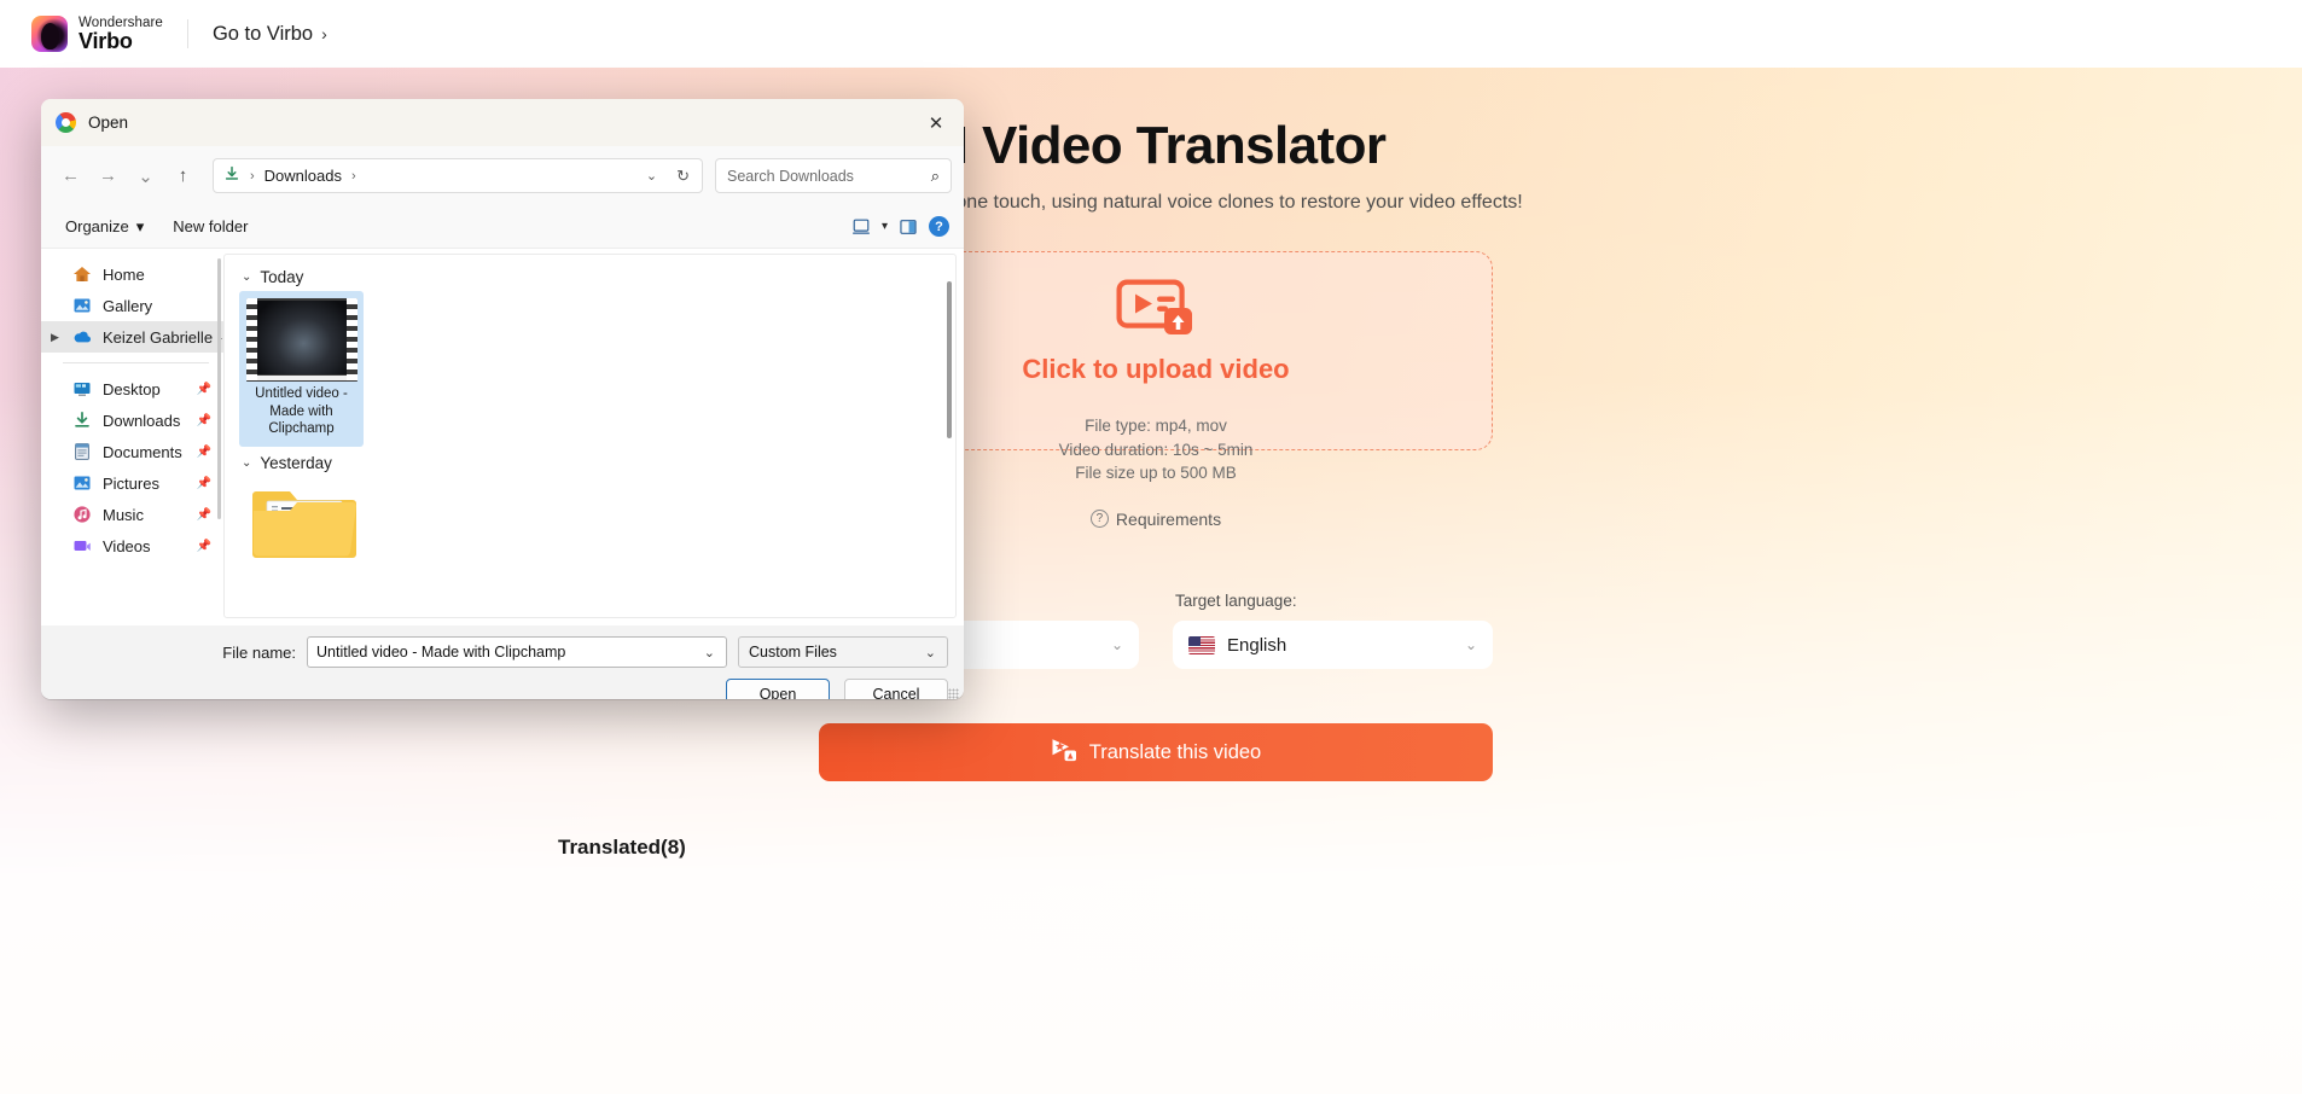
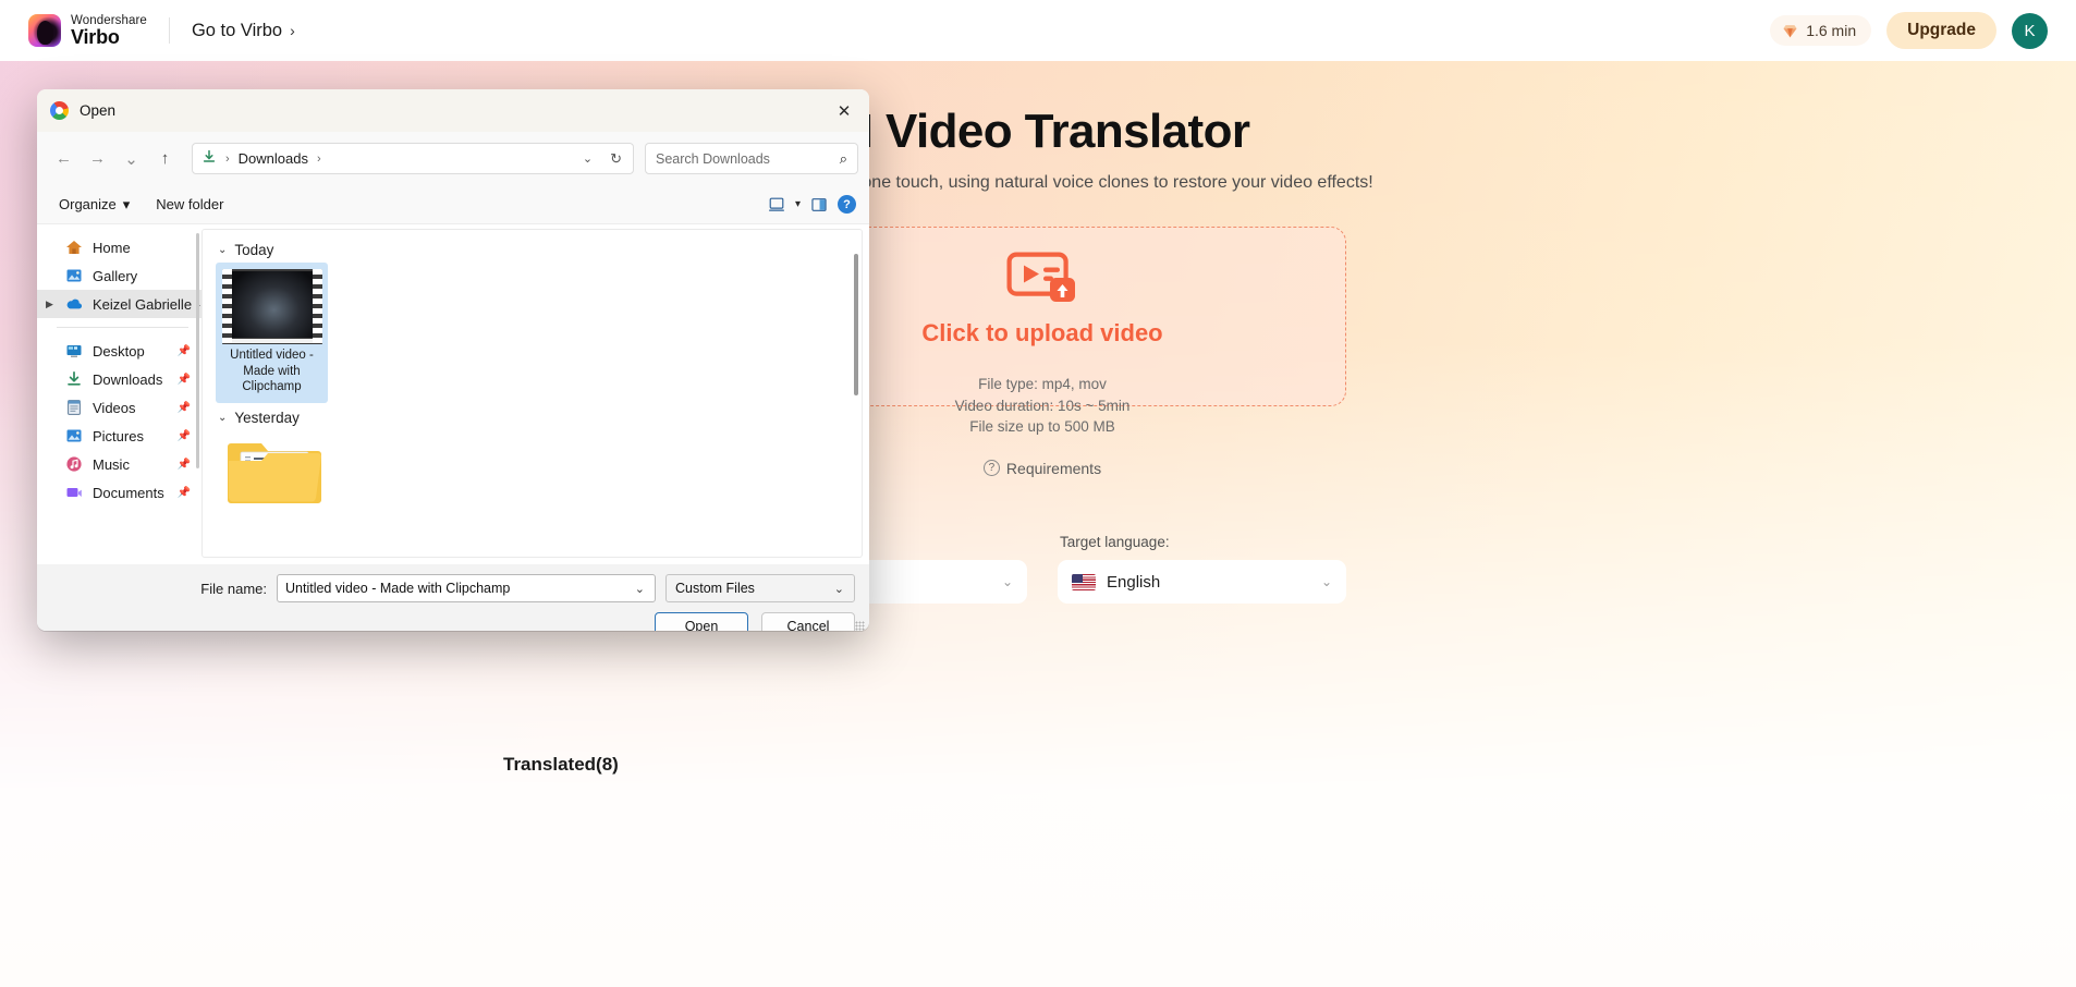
  Wondershare
  Virbo
  Go to Virbo
  ›
+ 1.6 min
+ Upgrade
+ K
  Video Translator
  ne touch, using natural voice clones to restore your video effects!
  Click to upload video
  File type: mp4, mov
  Video duration: 10s ~ 5min
  File size up to 500 MB
  ?
  Requirements
  ⌄
  Target language:
  English
  ⌄
- Translate this video
  Translated(8)
  Open
  ✕
  ←
  →
  ⌄
  ↑
  ›
  Downloads
  ›
  ⌄
  ↻
  Search Downloads
  ⌕
  Organize
  ▾
  New folder
  ▾
  ?
  Home
  Gallery
  ▶
  Keizel Gabrielle
  Desktop
  📌
  Downloads
  📌
- Documents
+ Videos
  📌
  Pictures
  📌
  Music
  📌
- Videos
+ Documents
  📌
  ⌄
  Today
  Untitled video - Made with Clipchamp
  ⌄
  Yesterday
  File name:
  Untitled video - Made with Clipchamp
  ⌄
  Custom Files
  ⌄
  Open
  Cancel
